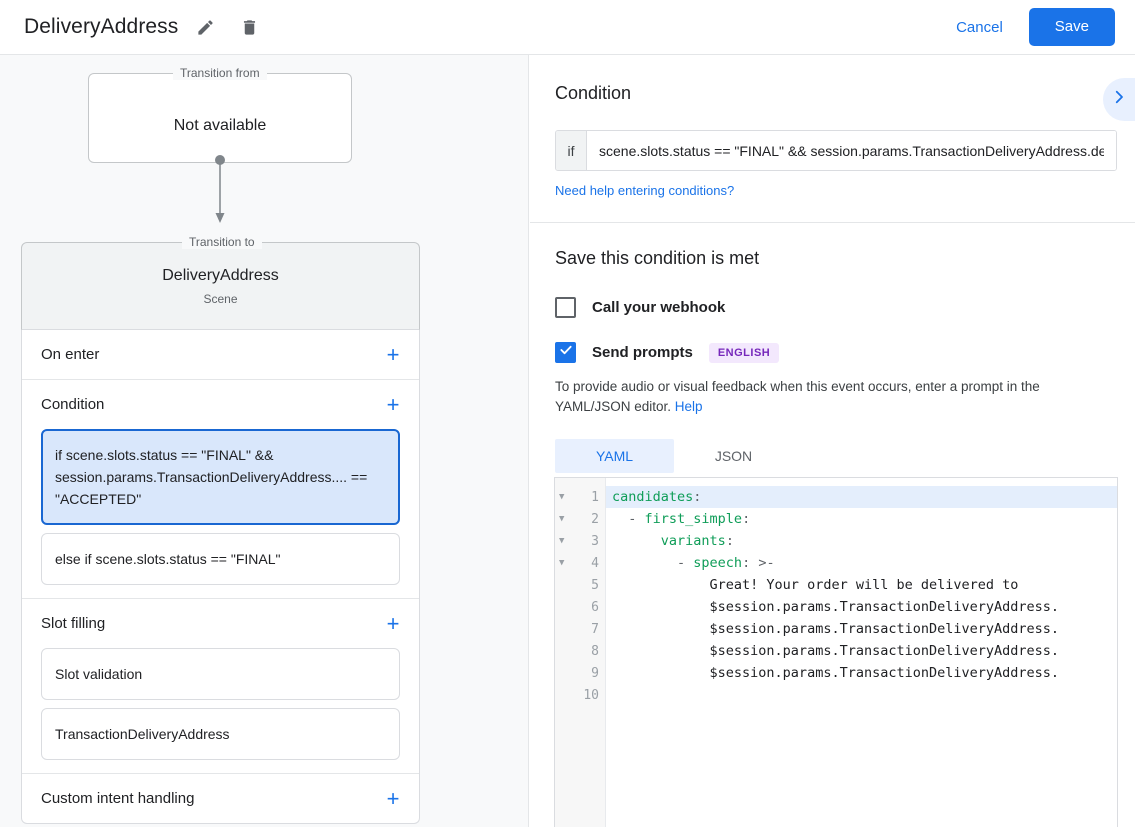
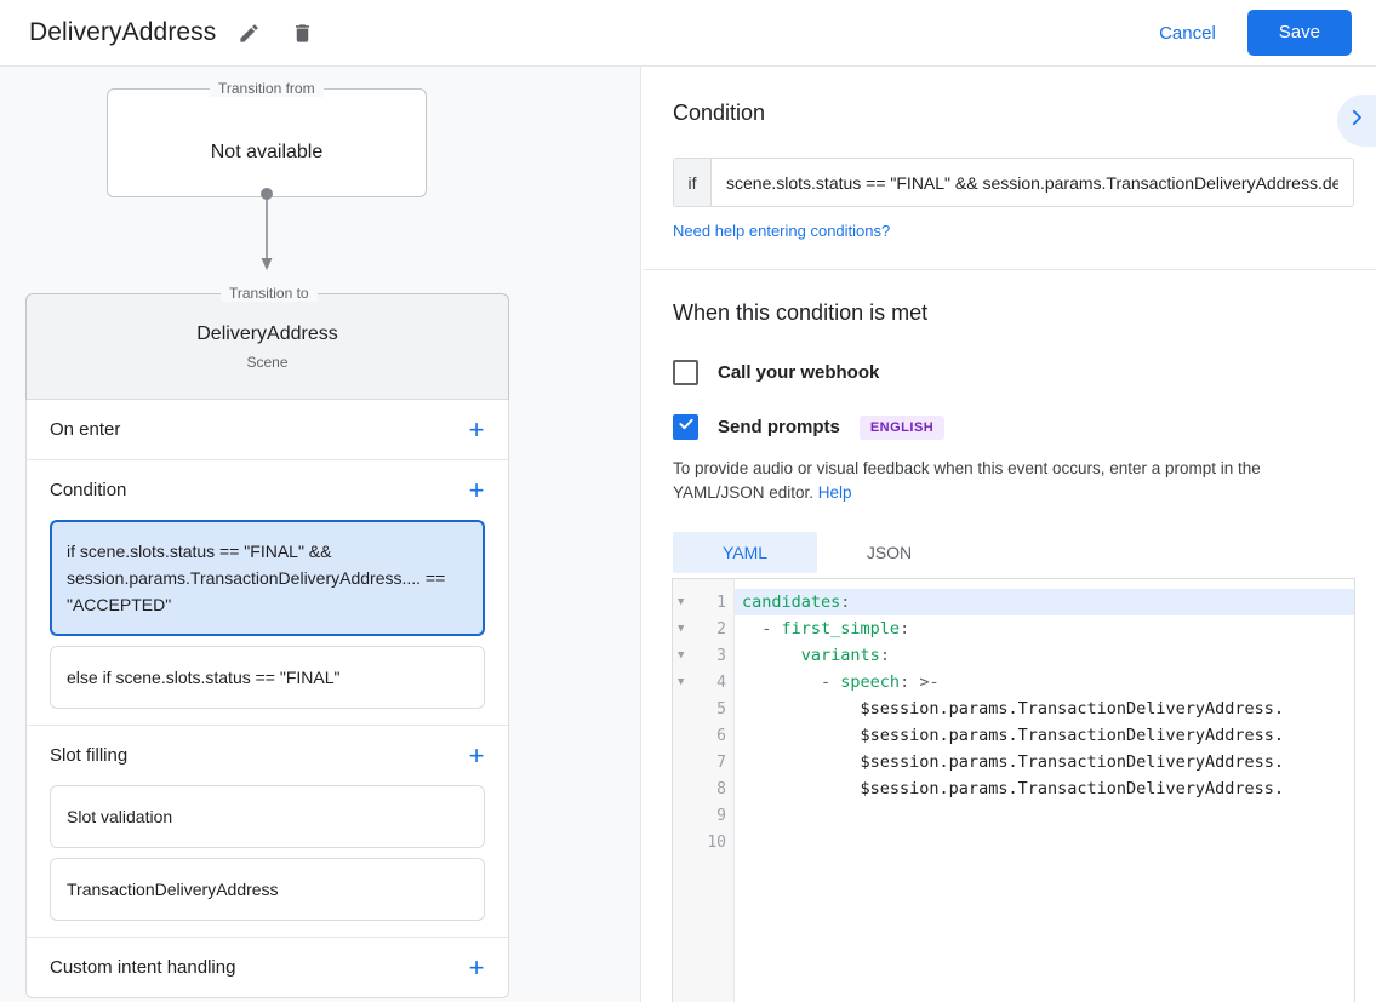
  DeliveryAddress
  Cancel
  Save
  Transition from
  Not available
  Transition to
  DeliveryAddress
  Scene
  On enter
  +
  Condition
  +
  if scene.slots.status == "FINAL" && session.params.TransactionDeliveryAddress.... == "ACCEPTED"
  else if scene.slots.status == "FINAL"
  Slot filling
  +
  Slot validation
  TransactionDeliveryAddress
  Custom intent handling
  +
  Condition
  if
  Need help entering conditions?
- Save this condition is met
+ When this condition is met
  Call your webhook
  Send prompts
  ENGLISH
  To provide audio or visual feedback when this event occurs, enter a prompt in the YAML/JSON editor. Help
  YAML
  JSON
  ▼
  1
  ▼
  2
  ▼
  3
  ▼
  4
  5
  6
  7
  8
  9
  10
  candidates:
  - first_simple:
  variants:
  - speech: >-
- Great! Your order will be delivered to
  $session.params.TransactionDeliveryAddress.
  $session.params.TransactionDeliveryAddress.
  $session.params.TransactionDeliveryAddress.
  $session.params.TransactionDeliveryAddress.
